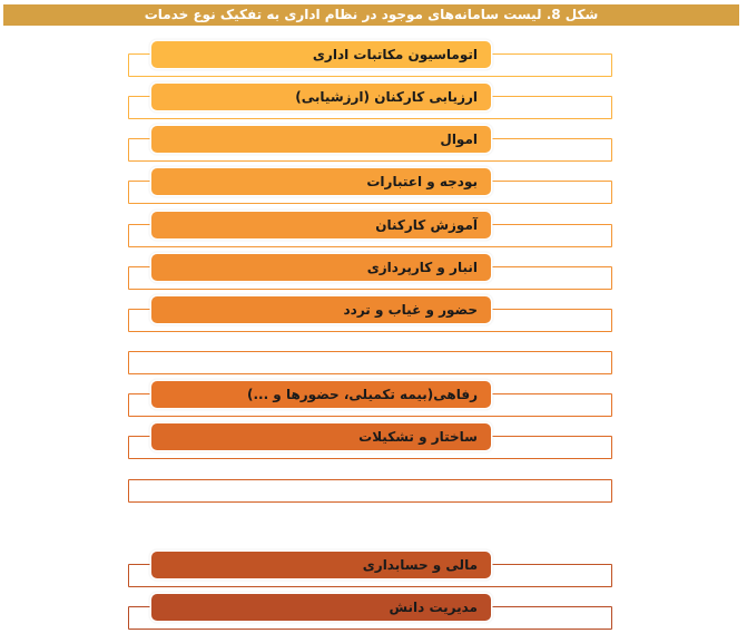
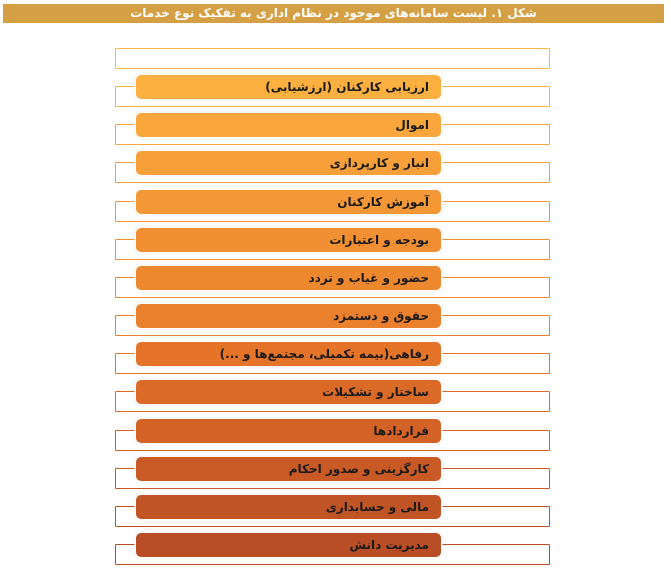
- شکل 8. لیست سامانه‌های موجود در نظام اداری به تفکیک نوع خدمات
+ شکل ۱. لیست سامانه‌های موجود در نظام اداری به تفکیک نوع خدمات
- اتوماسیون مکاتبات اداری
  ارزیابی کارکنان (ارزشیابی)
  اموال
- بودجه و اعتبارات
+ انبار و کارپردازی
  آموزش کارکنان
- انبار و کارپردازی
+ بودجه و اعتبارات
  حضور و غیاب و تردد
+ حقوق و دستمزد
- رفاهی(بیمه تکمیلی، حضور‌ها و ...)
+ رفاهی(بیمه تکمیلی، مجتمع‌ها و ...)
  ساختار و تشکیلات
+ قراردادها
+ کارگزینی و صدور احکام
  مالی و حسابداری
  مدیریت دانش
